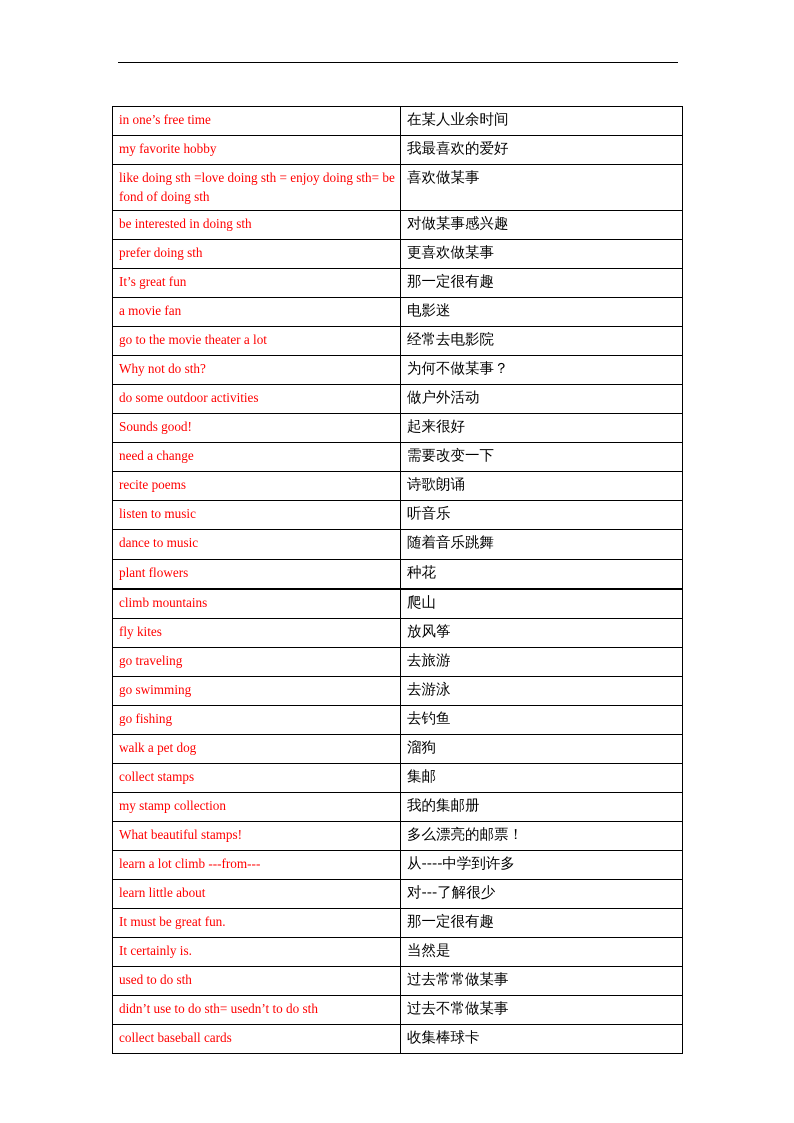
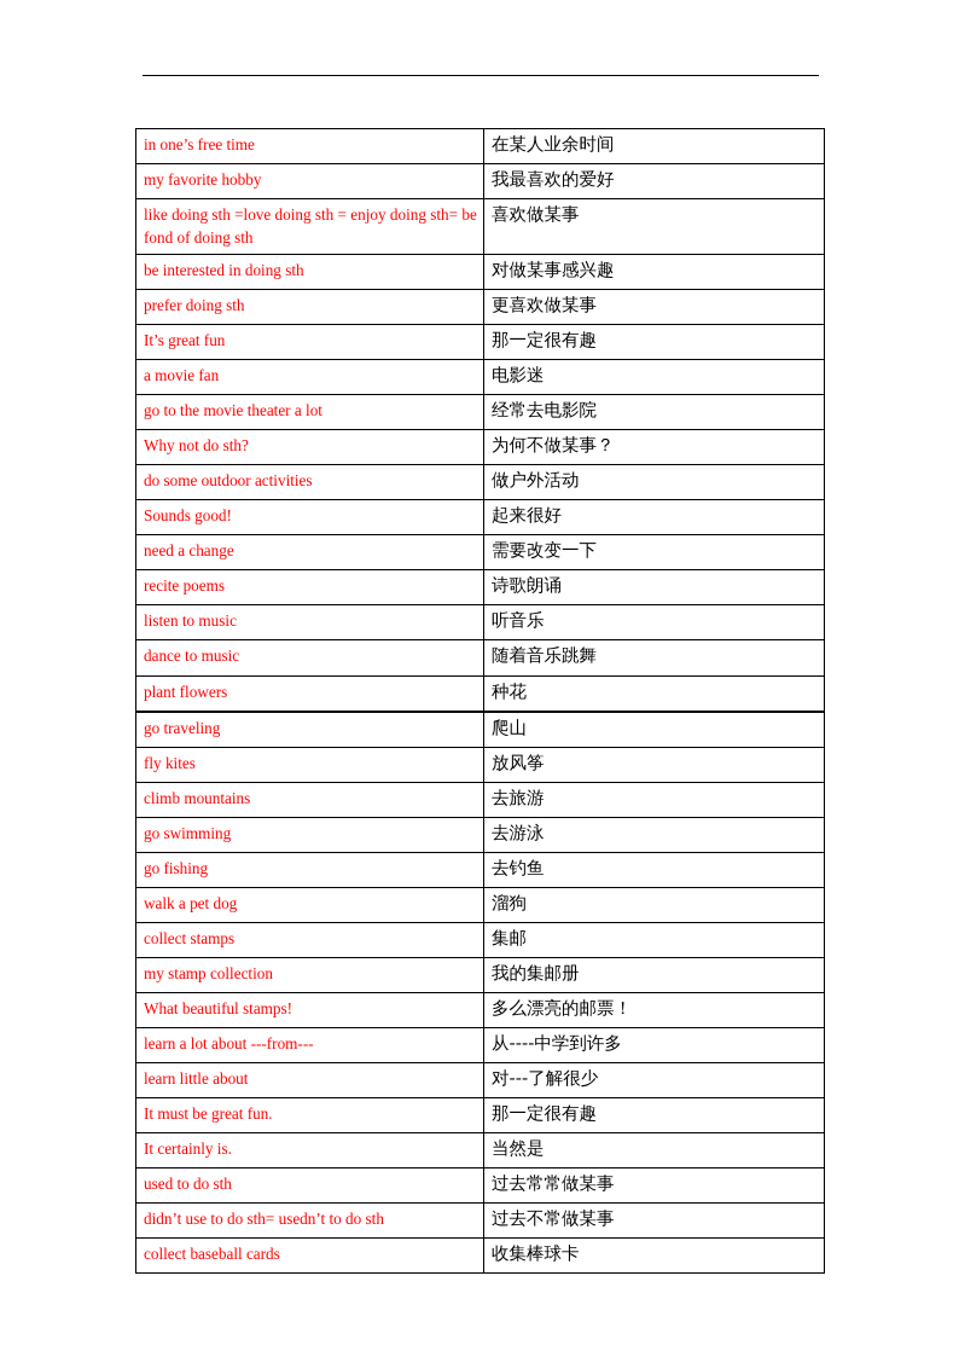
  in one’s free time	在某人业余时间
  my favorite hobby	我最喜欢的爱好
  like doing sth =love doing sth = enjoy doing sth= be fond of doing sth	喜欢做某事
  be interested in doing sth	对做某事感兴趣
  prefer doing sth	更喜欢做某事
  It’s great fun	那一定很有趣
  a movie fan	电影迷
  go to the movie theater a lot	经常去电影院
  Why not do sth?	为何不做某事？
  do some outdoor activities	做户外活动
  Sounds good!	起来很好
  need a change	需要改变一下
  recite poems	诗歌朗诵
  listen to music	听音乐
  dance to music	随着音乐跳舞
  plant flowers	种花
- climb mountains	爬山
+ go traveling	爬山
  fly kites	放风筝
- go traveling	去旅游
+ climb mountains	去旅游
  go swimming	去游泳
  go fishing	去钓鱼
  walk a pet dog	溜狗
  collect stamps	集邮
  my stamp collection	我的集邮册
  What beautiful stamps!	多么漂亮的邮票！
- learn a lot climb ---from---	从----中学到许多
+ learn a lot about ---from---	从----中学到许多
  learn little about	对---了解很少
  It must be great fun.	那一定很有趣
  It certainly is.	当然是
  used to do sth	过去常常做某事
  didn’t use to do sth= usedn’t to do sth	过去不常做某事
  collect baseball cards	收集棒球卡
